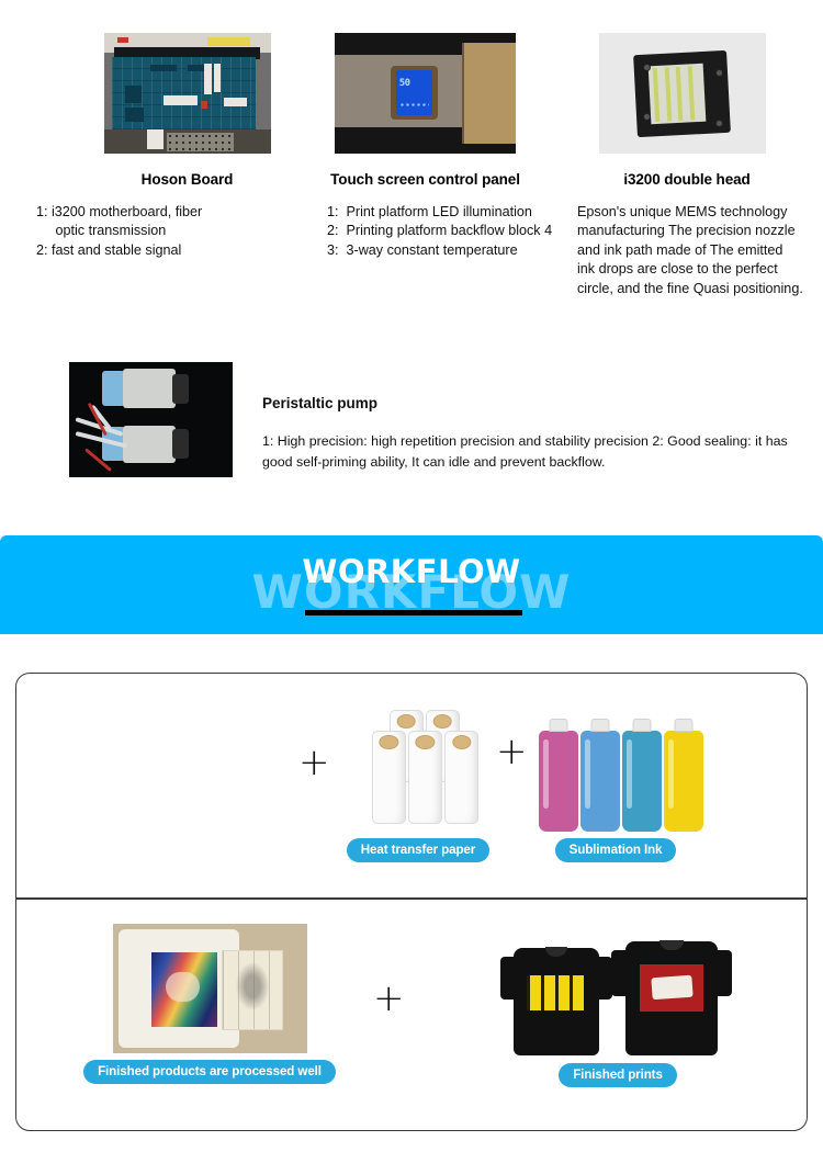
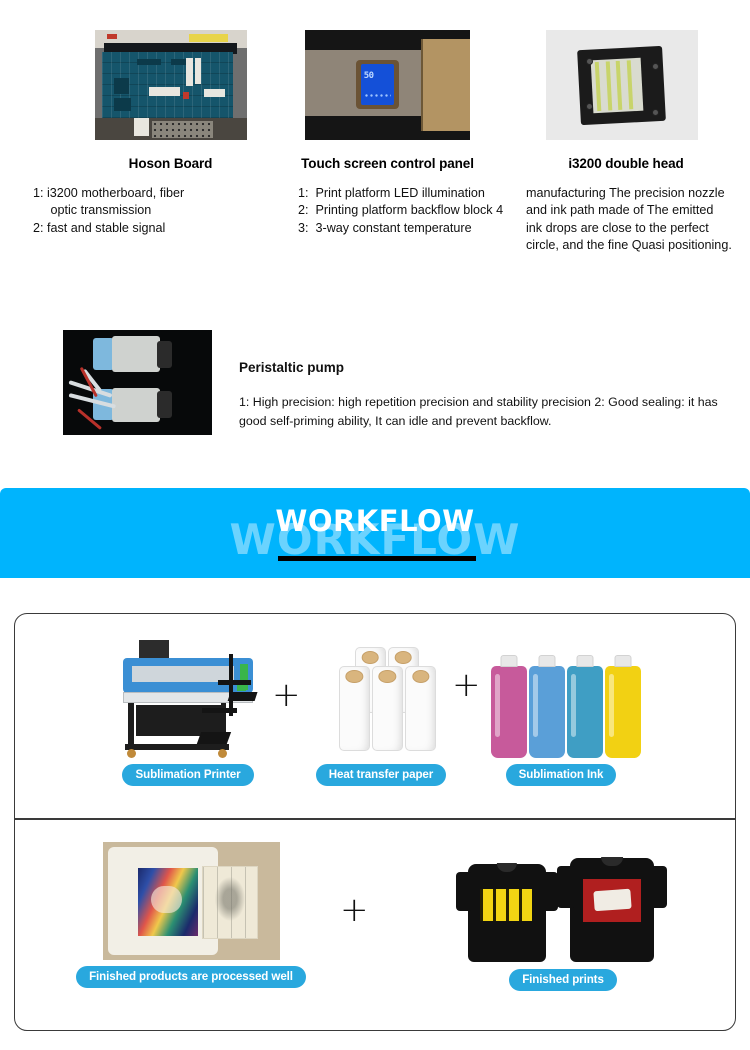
  Hoson Board
  1: i3200 motherboard, fiber
  optic transmission
  2: fast and stable signal
  50
  Touch screen control panel
  1: Print platform LED illumination
  2: Printing platform backflow block 4
  3: 3-way constant temperature
  i3200 double head
- Epson's unique MEMS technology
  manufacturing The precision nozzle
  and ink path made of The emitted
  ink drops are close to the perfect
  circle, and the fine Quasi positioning.
  Peristaltic pump
  1: High precision: high repetition precision and stability precision 2: Good sealing: it has good self-priming ability, It can idle and prevent backflow.
  WORKFLOW
  WORKFLOW
+ Sublimation Printer
  +
  Heat transfer paper
  +
  Sublimation Ink
  Finished products are processed well
  +
  Finished prints
